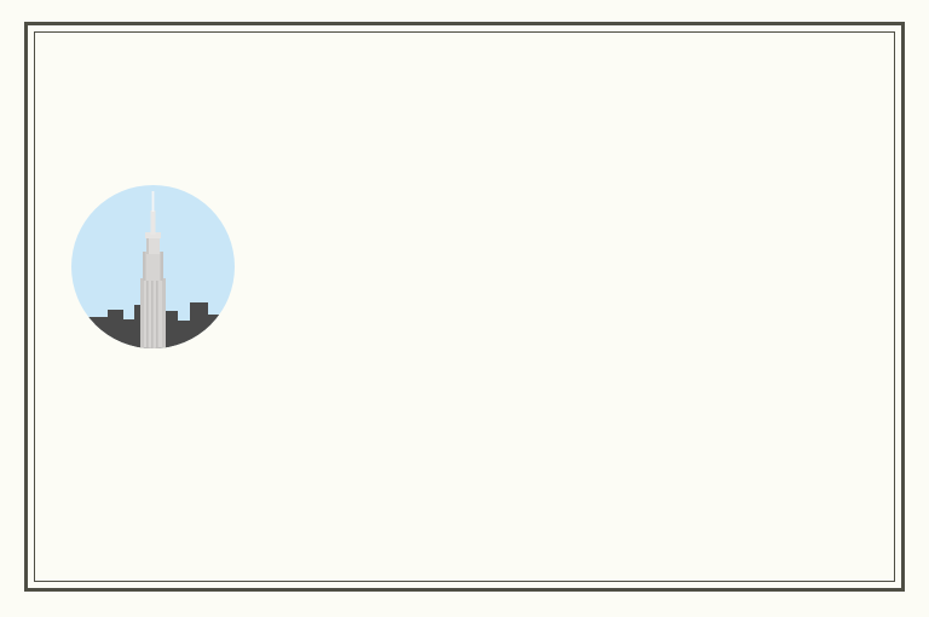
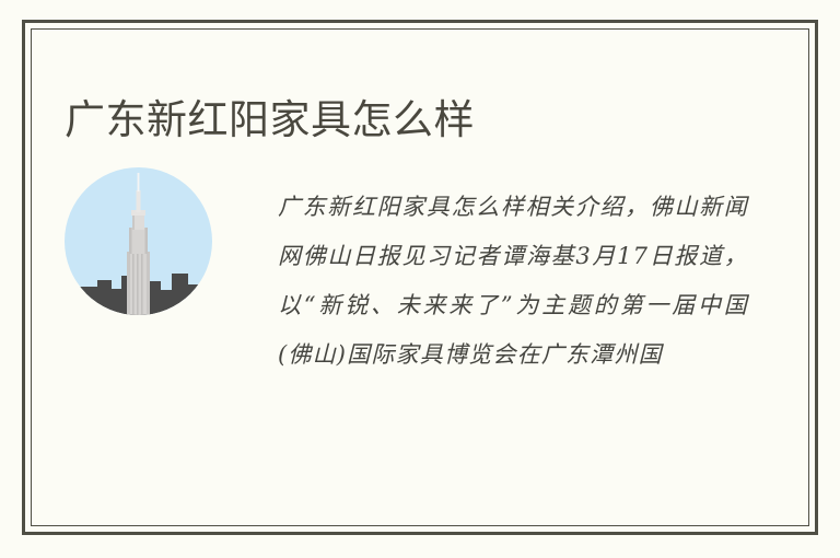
+ 广东新红阳家具怎么样
+ 广东新红阳家具怎么样相关介绍，佛山新闻网佛山日报见习记者谭海基3月17日报道，以“新锐、未来来了”为主题的第一届中国(佛山)国际家具博览会在广东潭州国
